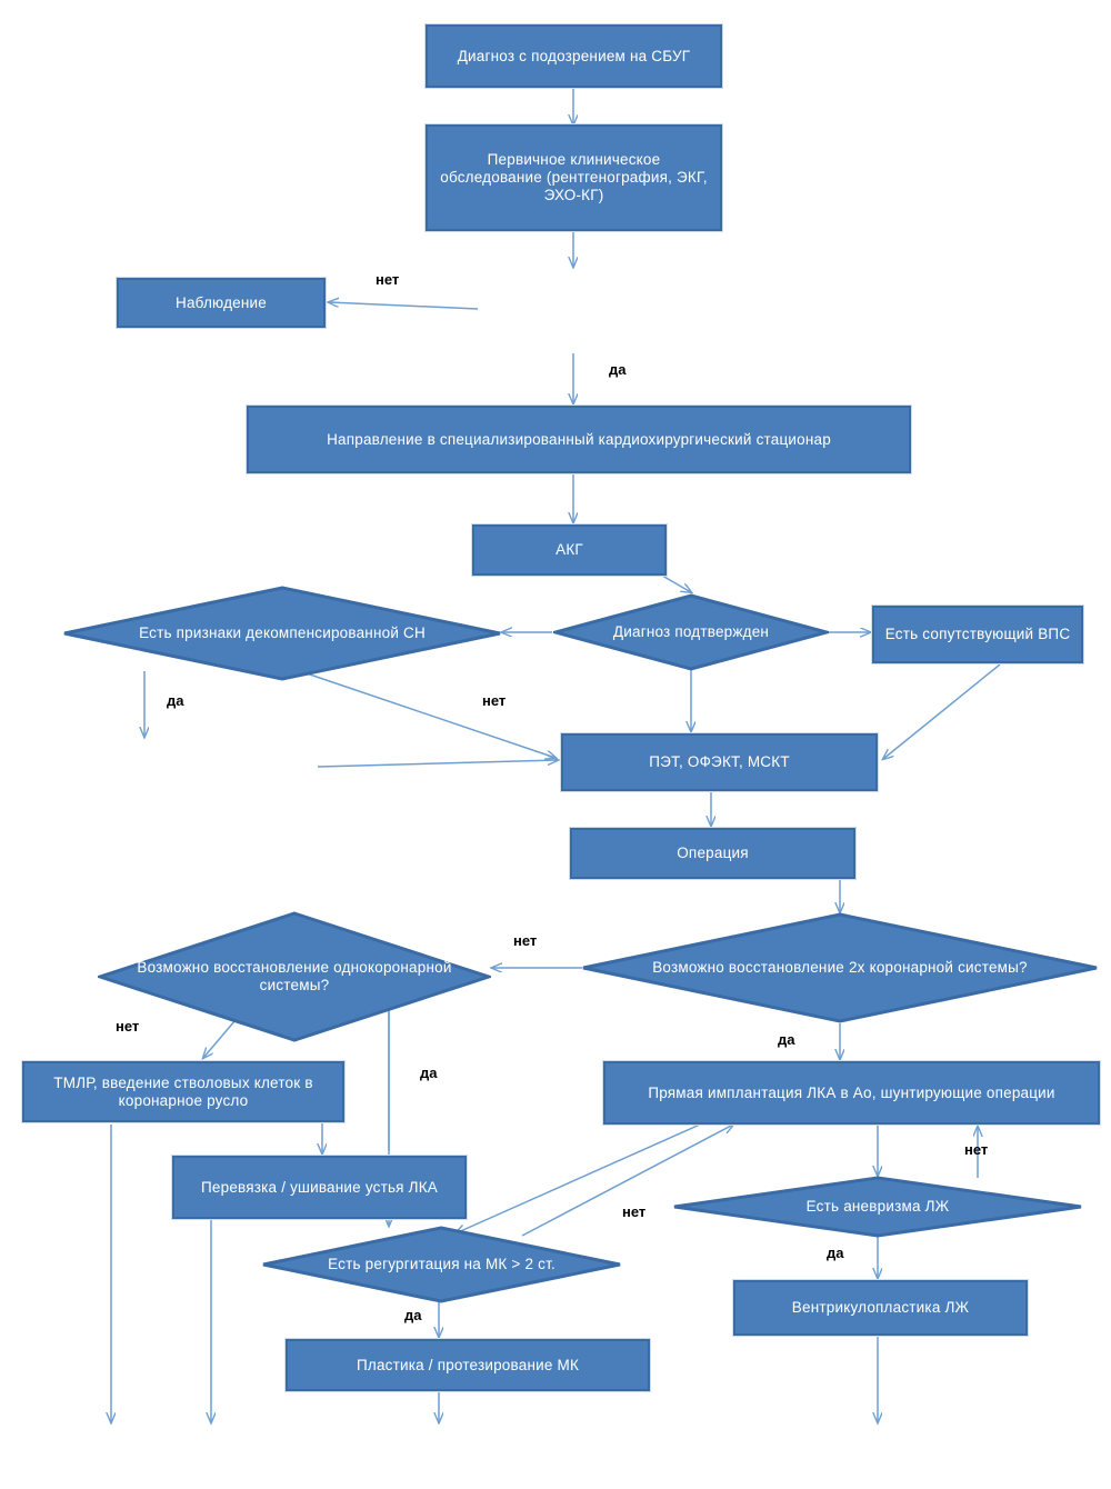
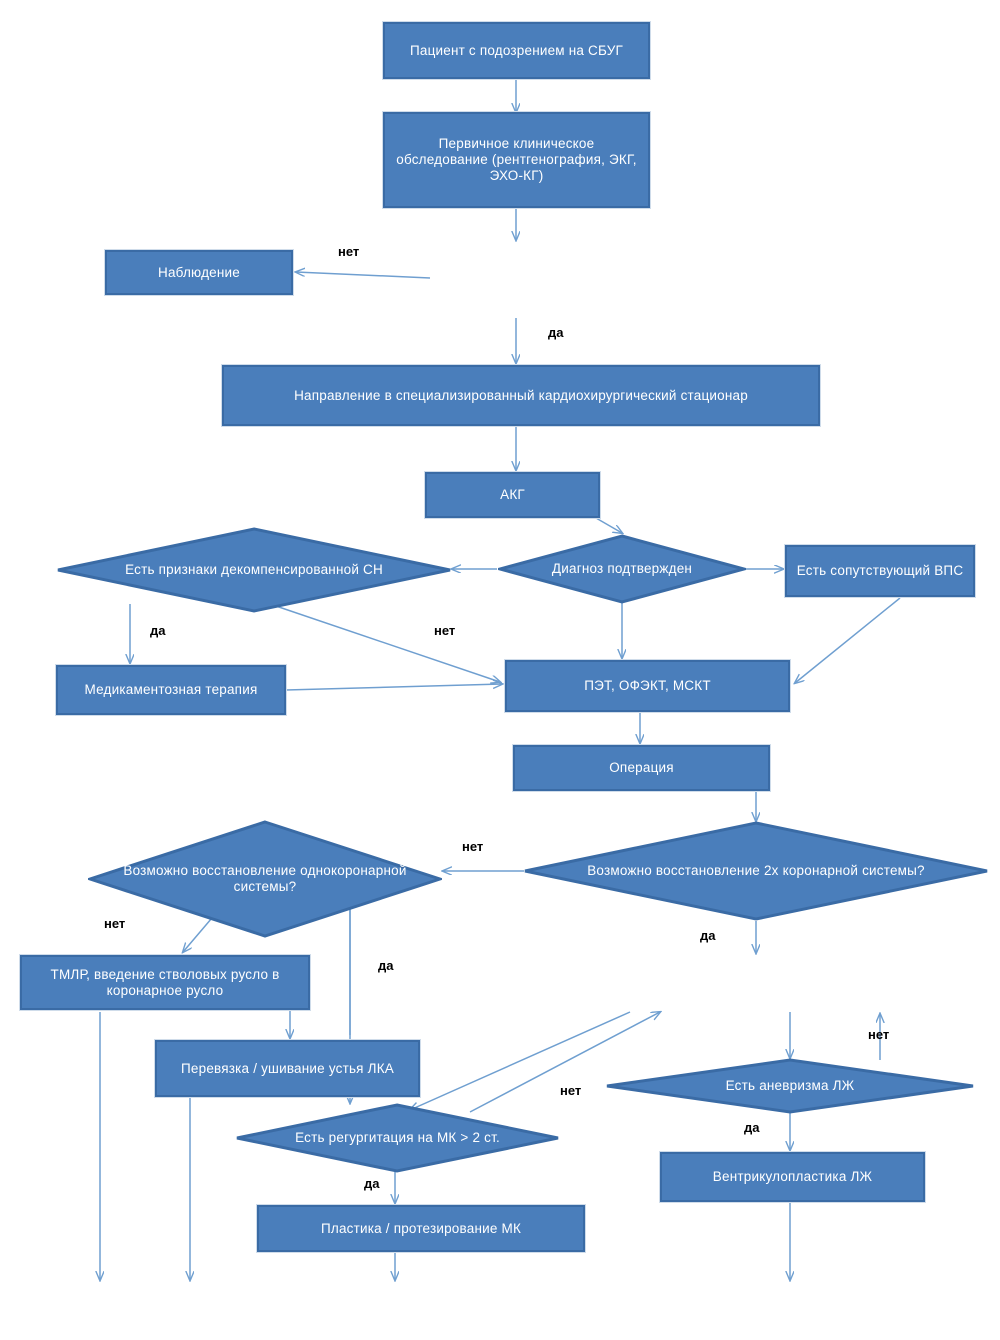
- Диагноз с подозрением на СБУГ
+ Пациент с подозрением на СБУГ
  Первичное клиническое обследование (рентгенография, ЭКГ, ЭХО-КГ)
  Наблюдение
  Направление в специализированный кардиохирургический стационар
  АКГ
  Диагноз подтвержден
  Есть признаки декомпенсированной СН
  Есть сопутствующий ВПС
+ Медикаментозная терапия
  ПЭТ, ОФЭКТ, МСКТ
  Операция
  Возможно восстановление 2х коронарной системы?
  Возможно восстановление однокоронарной системы?
- ТМЛР, введение стволовых клеток в коронарное русло
+ ТМЛР, введение стволовых русло в коронарное русло
- Прямая имплантация ЛКА в Ао, шунтирующие операции
  Перевязка / ушивание устья ЛКА
  Есть аневризма ЛЖ
  Есть регургитация на МК > 2 ст.
  Вентрикулопластика ЛЖ
  Пластика / протезирование МК
  нет
  да
  да
  нет
  нет
  да
  нет
  да
  нет
  да
  нет
  да
